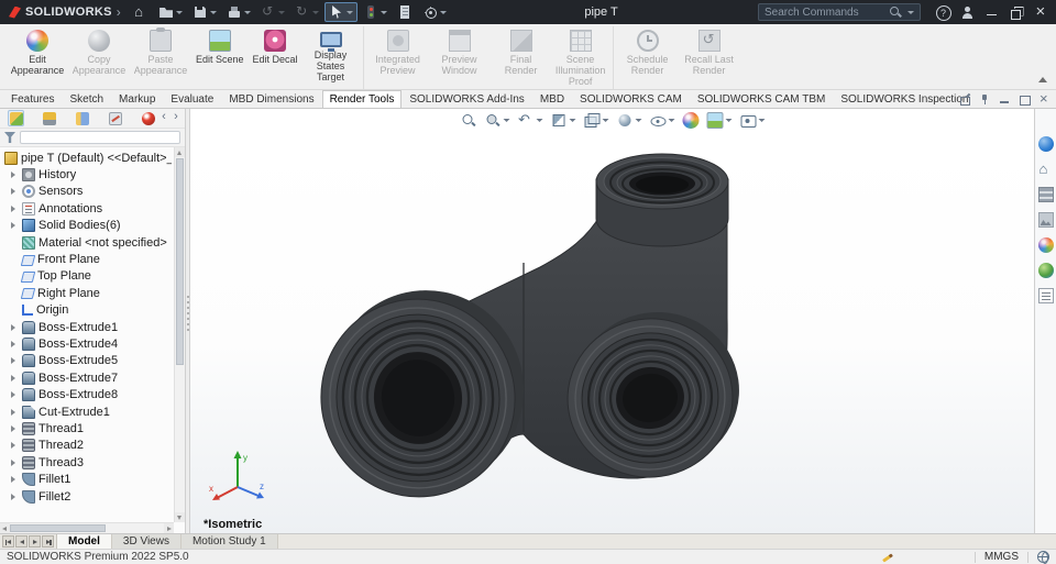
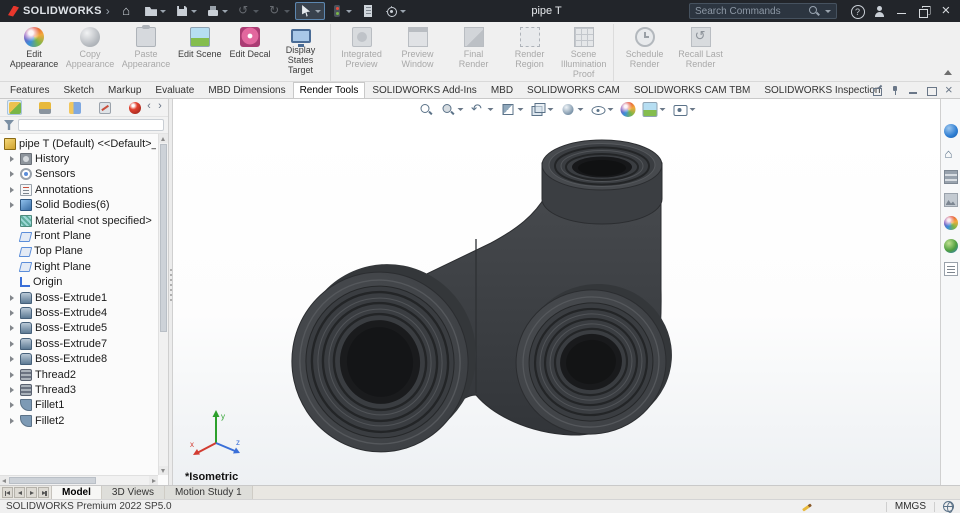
  SOLIDWORKS
  pipe T
  Search Commands
  Edit Appearance
  Copy Appearance
  Paste Appearance
  Edit Scene
  Edit Decal
  Display States Target
  Integrated Preview
  Preview Window
  Final Render
+ Render Region
  Scene Illumination Proof
  Schedule Render
  Recall Last Render
  Features
  Sketch
  Markup
  Evaluate
  MBD Dimensions
  Render Tools
  SOLIDWORKS Add-Ins
  MBD
  SOLIDWORKS CAM
  SOLIDWORKS CAM TBM
  SOLIDWORKS Inspecti
  pipe T (Default) <<Default>_
  History
  Sensors
  Annotations
  Solid Bodies(6)
  Material <not specified>
  Front Plane
  Top Plane
  Right Plane
  Origin
  Boss-Extrude1
  Boss-Extrude4
  Boss-Extrude5
  Boss-Extrude7
  Boss-Extrude8
- Cut-Extrude1
- Thread1
  Thread2
  Thread3
  Fillet1
  Fillet2
  y
  x
  z
  *Isometric
  Model
  3D Views
  Motion Study 1
  SOLIDWORKS Premium 2022 SP5.0
  MMGS
